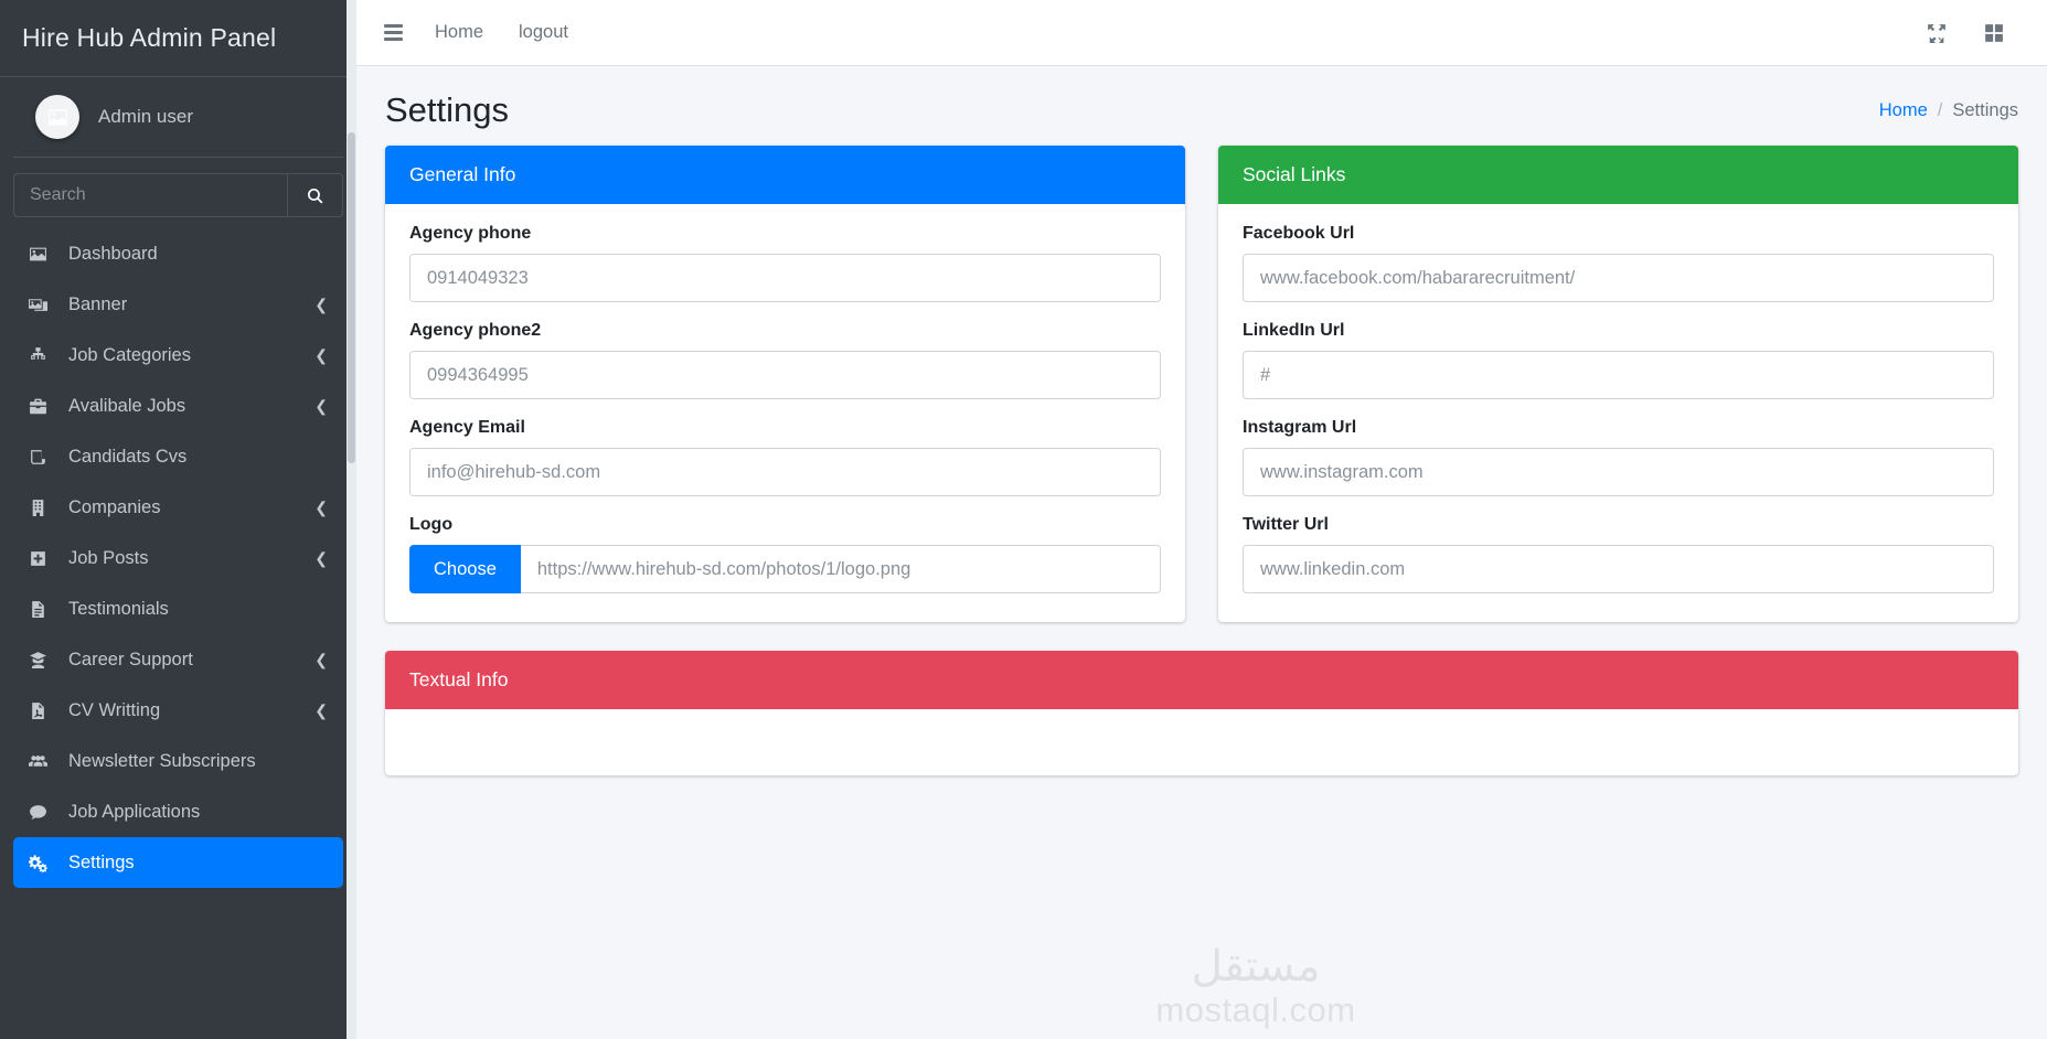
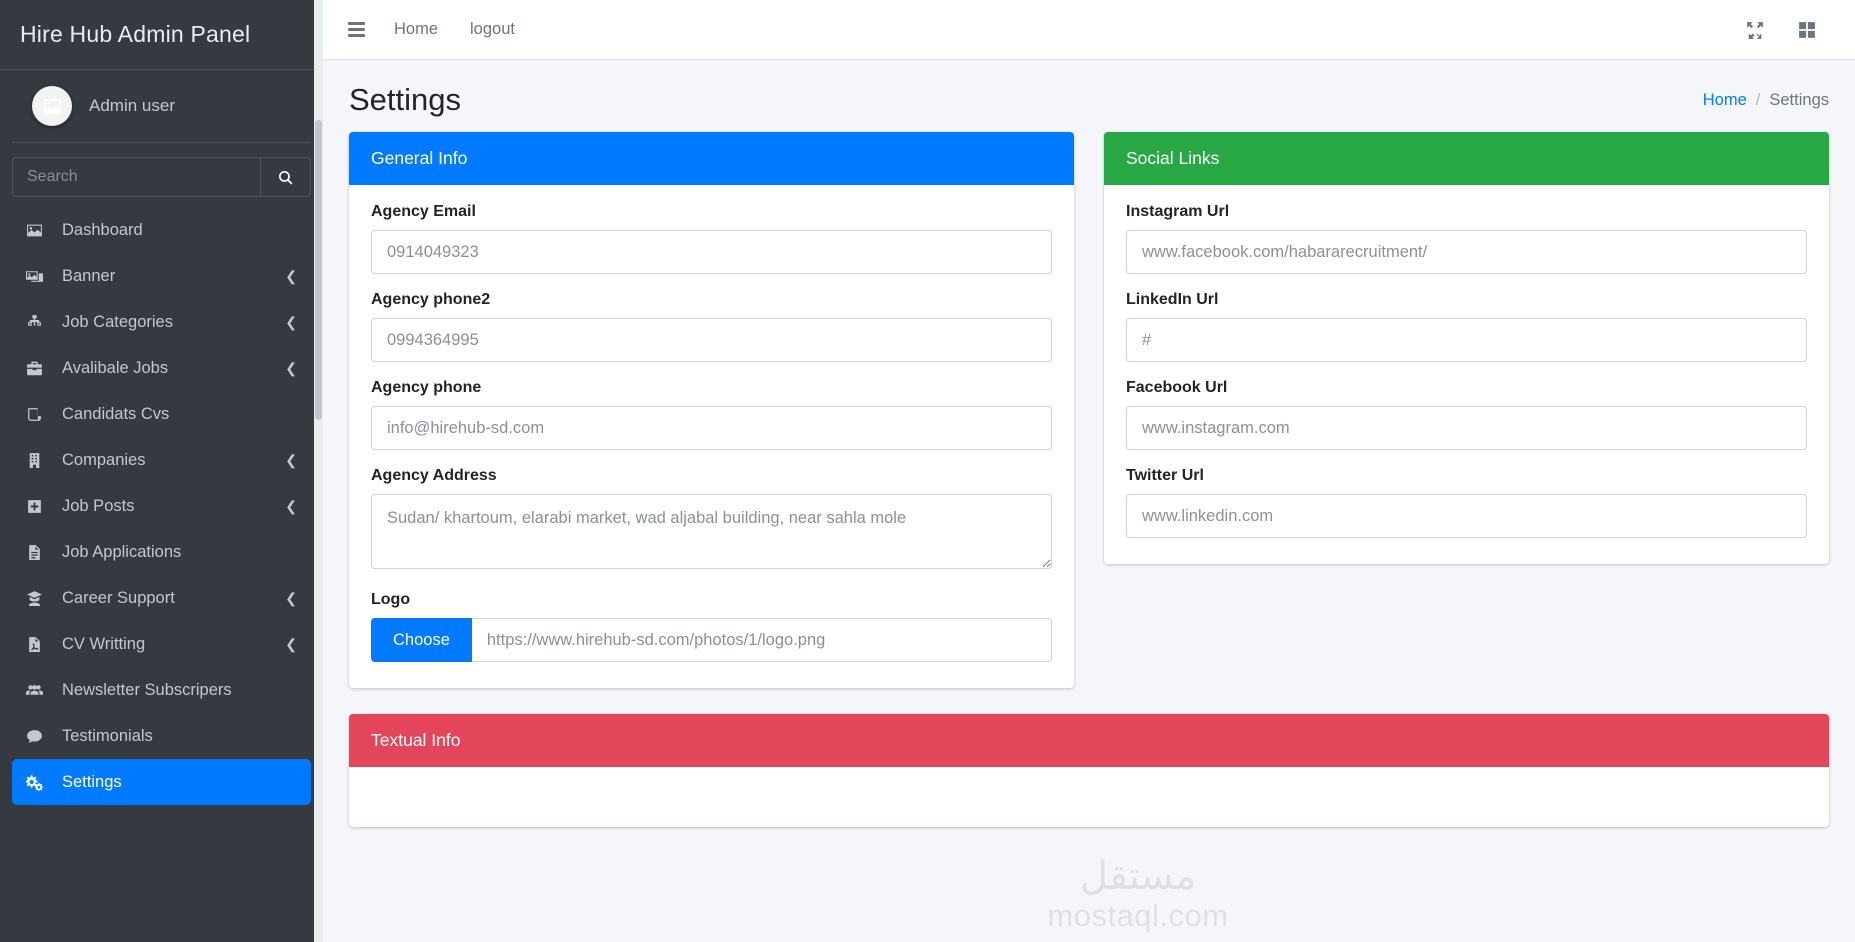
  Hire Hub Admin Panel
  Admin user
  Search
  Dashboard
  Banner
  ❮
  Job Categories
  ❮
  Avalibale Jobs
  ❮
  Candidats Cvs
  Companies
  ❮
  Job Posts
  ❮
- Testimonials
+ Job Applications
  Career Support
  ❮
  CV Writting
  ❮
  Newsletter Subscripers
- Job Applications
+ Testimonials
  Settings
  Home
  logout
  Settings
  Home
  /
  Settings
  General Info
- Agency phone
+ Agency Email
  0914049323
  Agency phone2
  0994364995
- Agency Email
+ Agency phone
  info@hirehub-sd.com
+ Agency Address
+ Sudan/ khartoum, elarabi market, wad aljabal building, near sahla mole
  Logo
  Choose
  https://www.hirehub-sd.com/photos/1/logo.png
  Social Links
- Facebook Url
+ Instagram Url
  www.facebook.com/habararecruitment/
  LinkedIn Url
  #
- Instagram Url
+ Facebook Url
  www.instagram.com
  Twitter Url
  www.linkedin.com
  Textual Info
